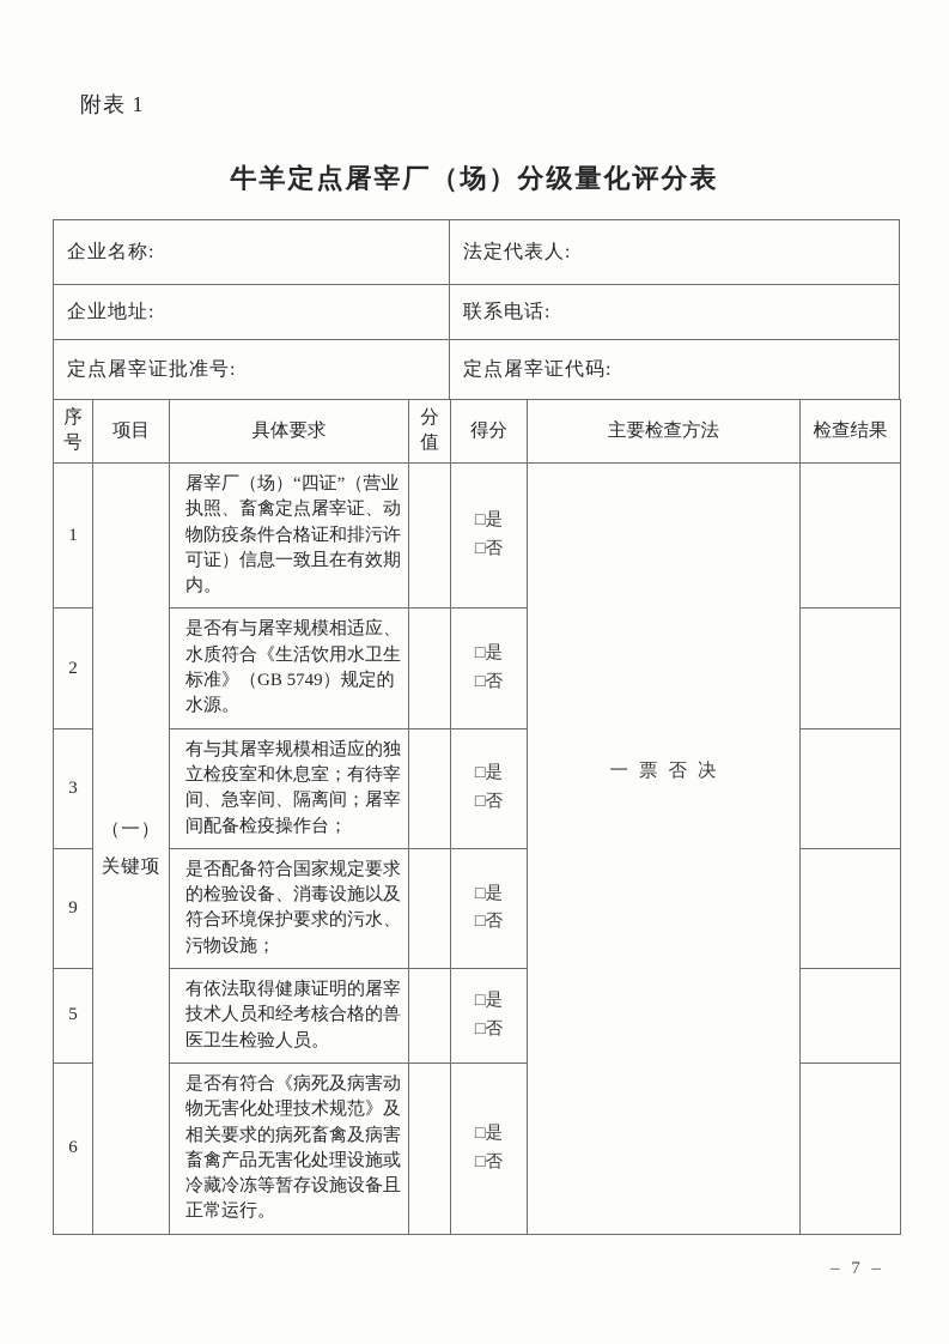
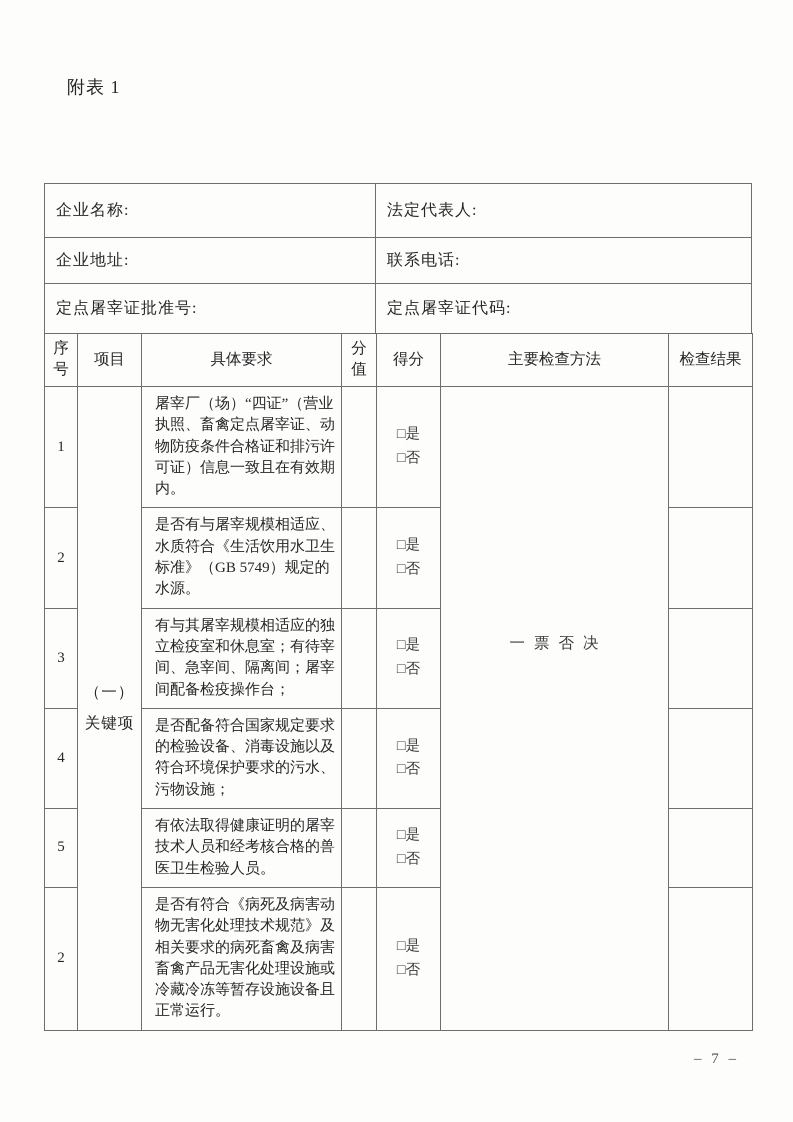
  附表 1
- 牛羊定点屠宰厂（场）分级量化评分表
  企业名称:	法定代表人:
  企业地址:	联系电话:
  定点屠宰证批准号:	定点屠宰证代码:
  序 号	项目	具体要求	分 值	得分	主要检查方法	检查结果
  1	（一） 关键项	屠宰厂（场）“四证”（营业执照、畜禽定点屠宰证、动物防疫条件合格证和排污许可证）信息一致且在有效期内。		□是 □否	一票否决
  2	是否有与屠宰规模相适应、水质符合《生活饮用水卫生标准》（GB 5749）规定的水源。		□是 □否
  3	有与其屠宰规模相适应的独立检疫室和休息室；有待宰间、急宰间、隔离间；屠宰间配备检疫操作台；		□是 □否
- 9	是否配备符合国家规定要求的检验设备、消毒设施以及符合环境保护要求的污水、污物设施；		□是 □否
+ 4	是否配备符合国家规定要求的检验设备、消毒设施以及符合环境保护要求的污水、污物设施；		□是 □否
  5	有依法取得健康证明的屠宰技术人员和经考核合格的兽医卫生检验人员。		□是 □否
- 6	是否有符合《病死及病害动物无害化处理技术规范》及相关要求的病死畜禽及病害畜禽产品无害化处理设施或冷藏冷冻等暂存设施设备且正常运行。		□是 □否
+ 2	是否有符合《病死及病害动物无害化处理技术规范》及相关要求的病死畜禽及病害畜禽产品无害化处理设施或冷藏冷冻等暂存设施设备且正常运行。		□是 □否
  – 7 –
